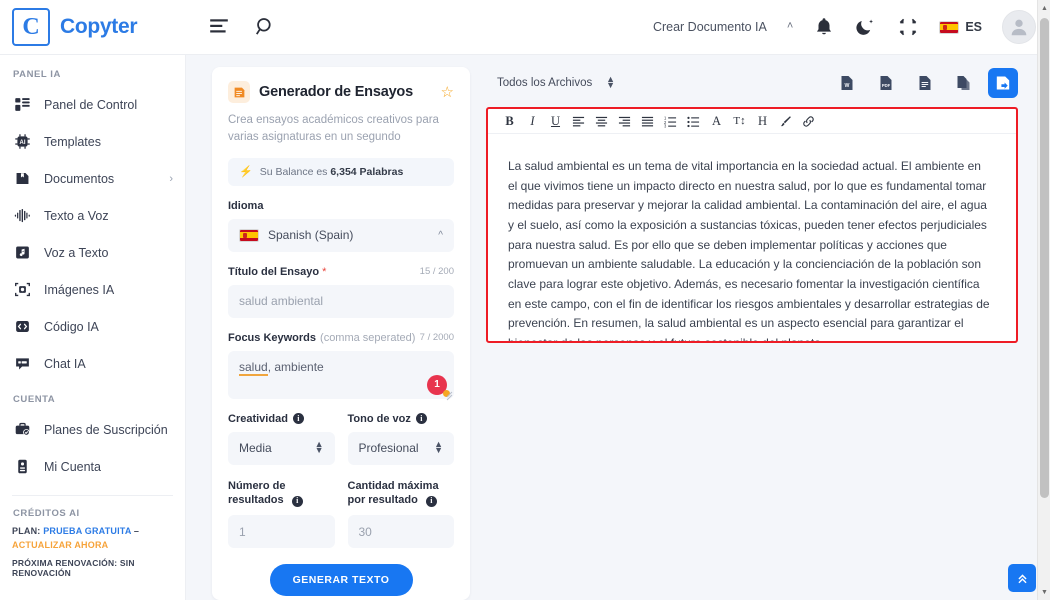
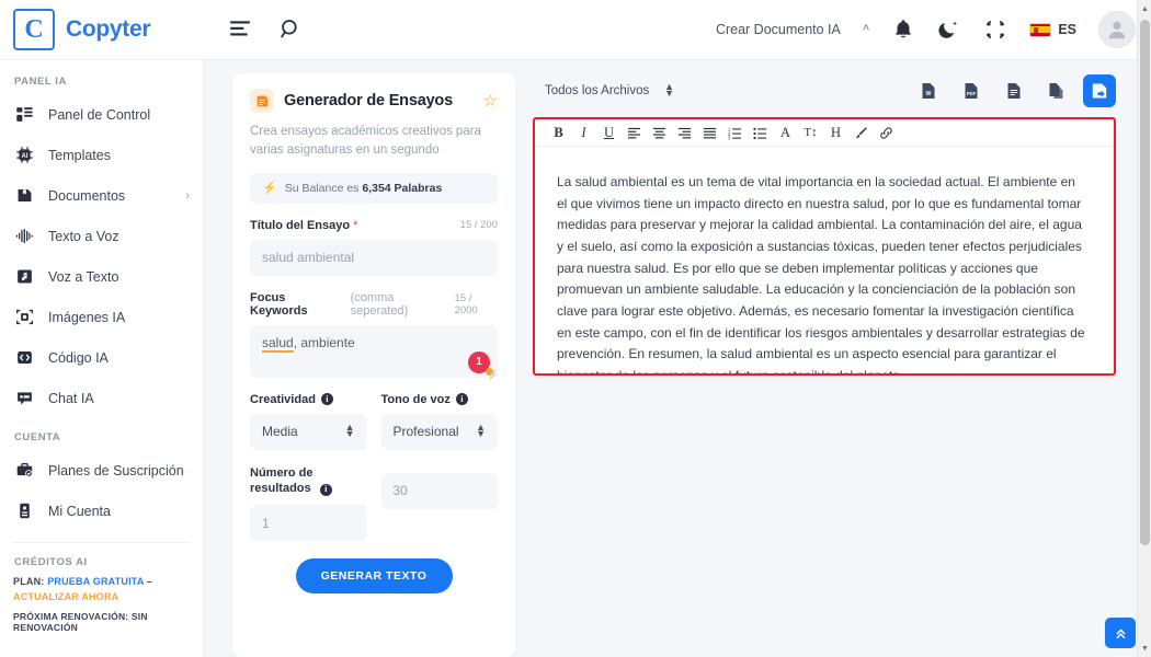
  C
  Copyter
  Crear Documento IA
  ˄
  ES
  PANEL IA
  Panel de Control
  Templates
  Documentos
  ›
  Texto a Voz
  Voz a Texto
  Imágenes IA
  Código IA
  Chat IA
  CUENTA
  Planes de Suscripción
  Mi Cuenta
  CRÉDITOS AI
  PLAN: PRUEBA GRATUITA – ACTUALIZAR AHORA
  PRÓXIMA RENOVACIÓN: SIN RENOVACIÓN
  Generador de Ensayos
  ☆
  Crea ensayos académicos creativos para varias asignaturas en un segundo
  ⚡
  Su Balance es 6,354 Palabras
- Idioma
- Spanish (Spain)
- ^
  Título del Ensayo
  *
  15 / 200
  salud ambiental
  Focus Keywords
  (comma seperated)
- 7 / 2000
+ 15 / 2000
  salud, ambiente
  1
  Creatividad
  i
  Media
  ▲
  ▼
  Tono de voz
  i
  Profesional
  ▲
  ▼
  Número de resultados i
  1
- Cantidad máxima por resultado i
  30
  GENERAR TEXTO
  Todos los Archivos
  ▲
  ▼
  B
  I
  U
  A
  T↕
  H
  La salud ambiental es un tema de vital importancia en la sociedad actual. El ambiente en el que vivimos tiene un impacto directo en nuestra salud, por lo que es fundamental tomar medidas para preservar y mejorar la calidad ambiental. La contaminación del aire, el agua y el suelo, así como la exposición a sustancias tóxicas, pueden tener efectos perjudiciales para nuestra salud. Es por ello que se deben implementar políticas y acciones que promuevan un ambiente saludable. La educación y la concienciación de la población son clave para lograr este objetivo. Además, es necesario fomentar la investigación científica en este campo, con el fin de identificar los riesgos ambientales y desarrollar estrategias de prevención. En resumen, la salud ambiental es un aspecto esencial para garantizar el
